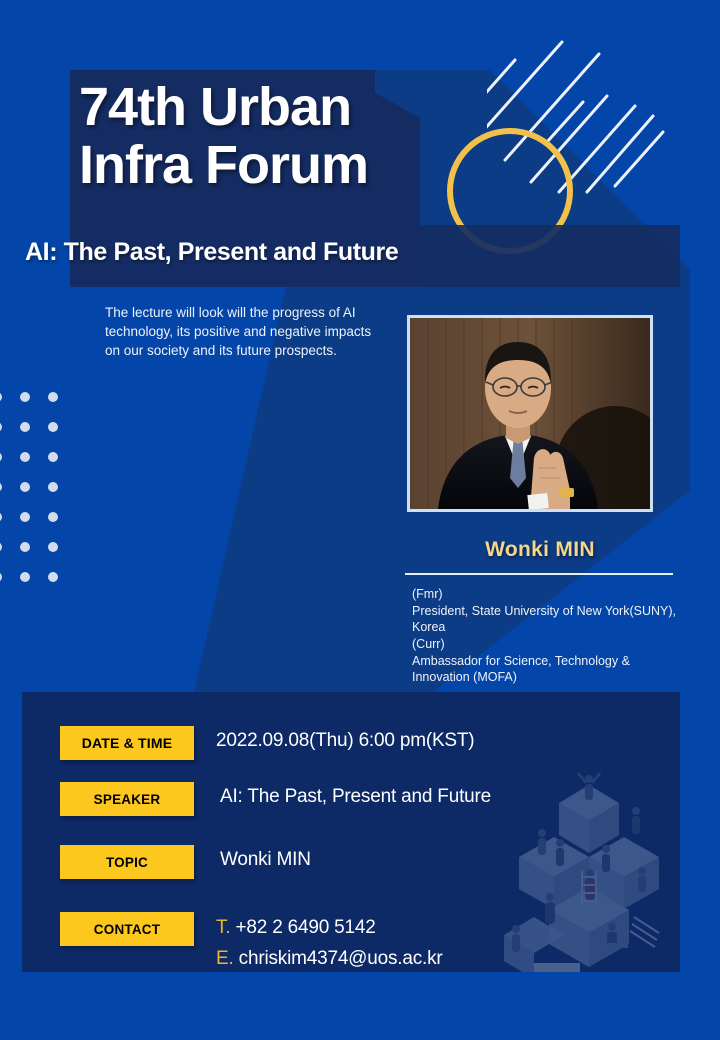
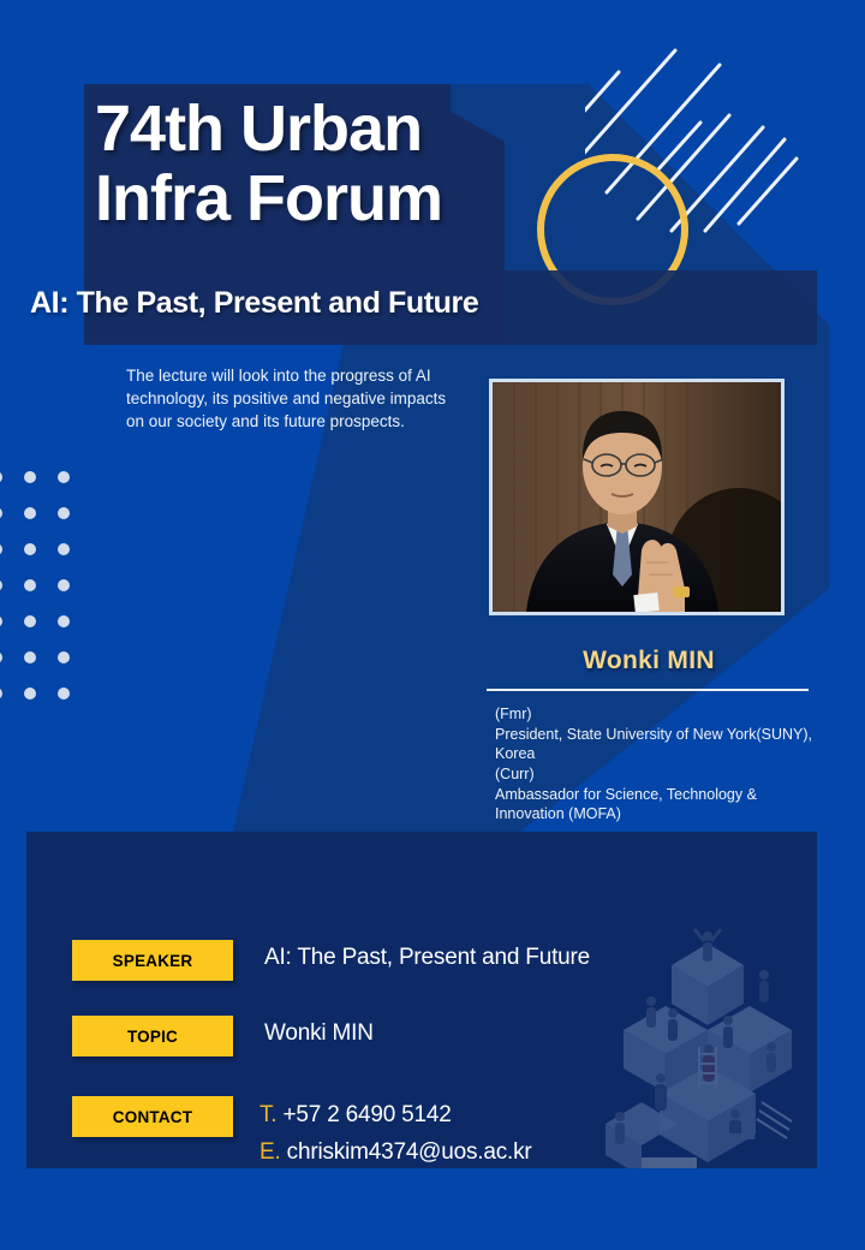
  74th Urban
  Infra Forum
  AI: The Past, Present and Future
- The lecture will look will the progress of AI technology, its positive and negative impacts on our society and its future prospects.
+ The lecture will look into the progress of AI technology, its positive and negative impacts on our society and its future prospects.
  Wonki MIN
  (Fmr)
  President, State University of New York(SUNY), Korea
  (Curr)
  Ambassador for Science, Technology &
  Innovation (MOFA)
- DATE & TIME
- 2022.09.08(Thu) 6:00 pm(KST)
  SPEAKER
  AI: The Past, Present and Future
  TOPIC
  Wonki MIN
  CONTACT
- T. +82 2 6490 5142
+ T. +57 2 6490 5142
  E. chriskim4374@uos.ac.kr
